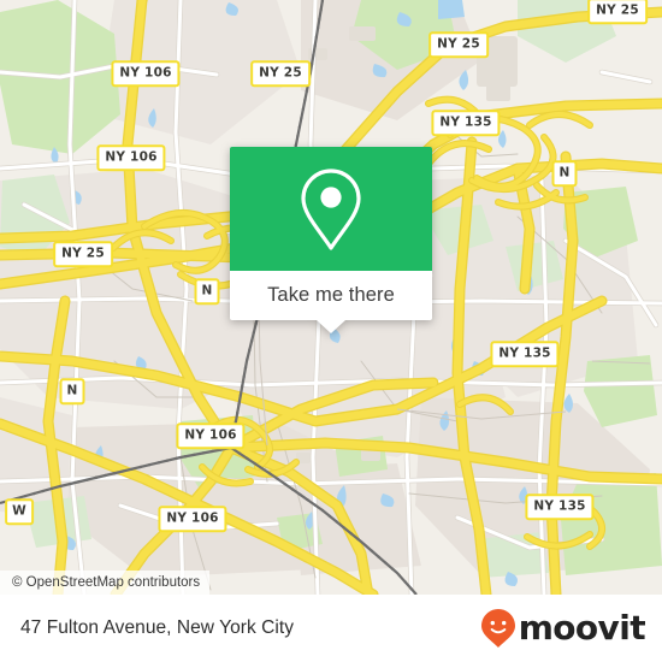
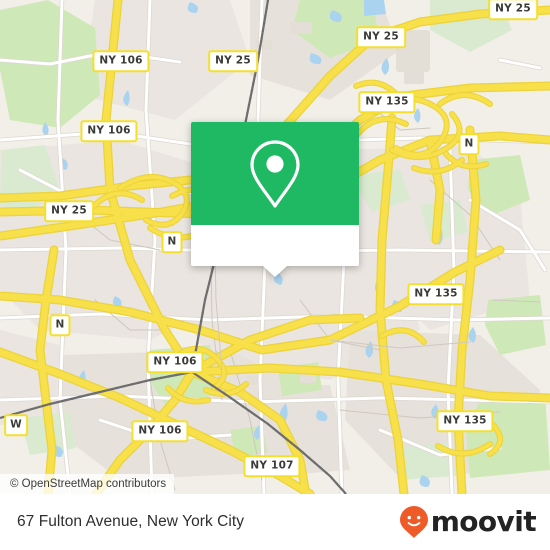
  NY 25
  NY 25
  NY 106
  NY 25
  NY 135
  NY 106
  N
  NY 25
  N
  NY 135
  N
  NY 106
  W
  NY 106
  NY 135
+ NY 107
  © OpenStreetMap contributors
- Take me there
- 47 Fulton Avenue, New York City
+ 67 Fulton Avenue, New York City
  moovit
